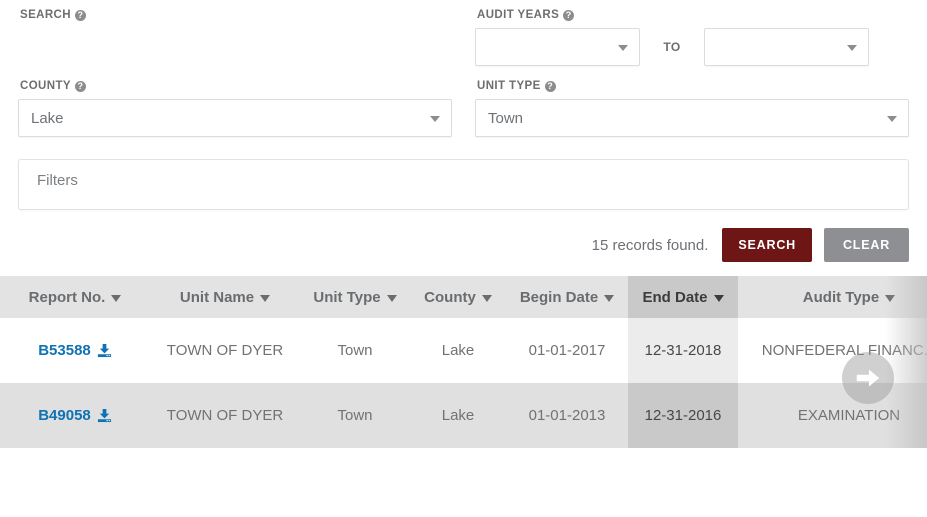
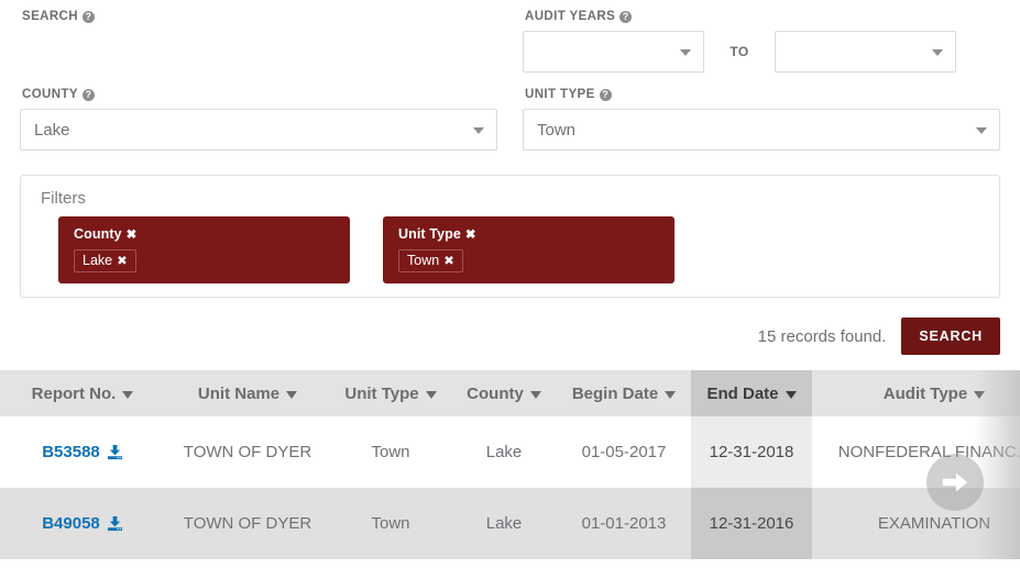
  SEARCH
  ?
  AUDIT YEARS
  ?
  TO
  COUNTY
  ?
  Lake
  UNIT TYPE
  ?
  Town
  Filters
+ County ✖
+ Lake ✖
+ Unit Type ✖
+ Town ✖
  15 records found.
  SEARCH
- CLEAR
  Report No.	Unit Name	Unit Type	County	Begin Date	End Date	Audit Type
- B53588	TOWN OF DYER	Town	Lake	01-01-2017	12-31-2018	NONFEDERAL FI
+ B53588	TOWN OF DYER	Town	Lake	01-05-2017	12-31-2018	NONFEDERAL FI
  B49058	TOWN OF DYER	Town	Lake	01-01-2013	12-31-2016	EXAMINATIO
